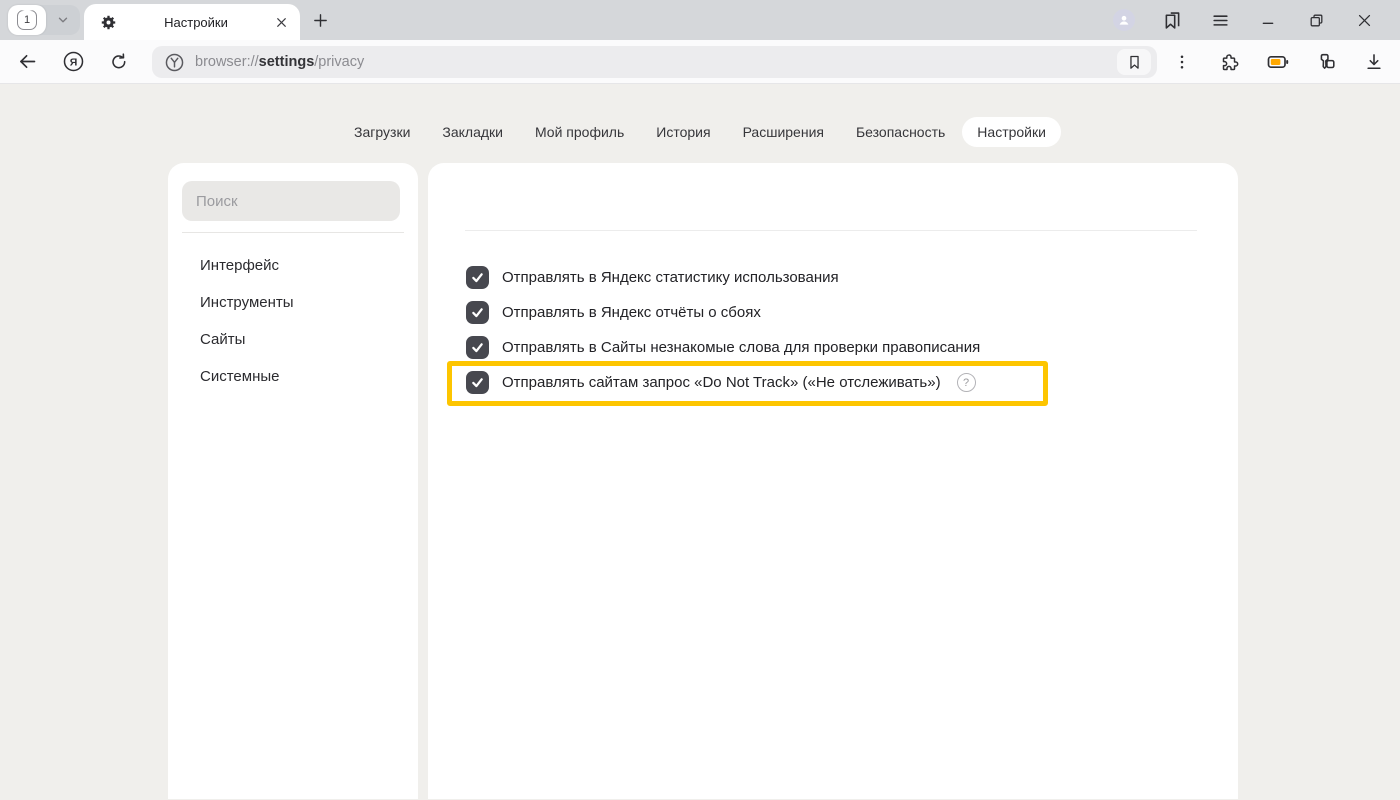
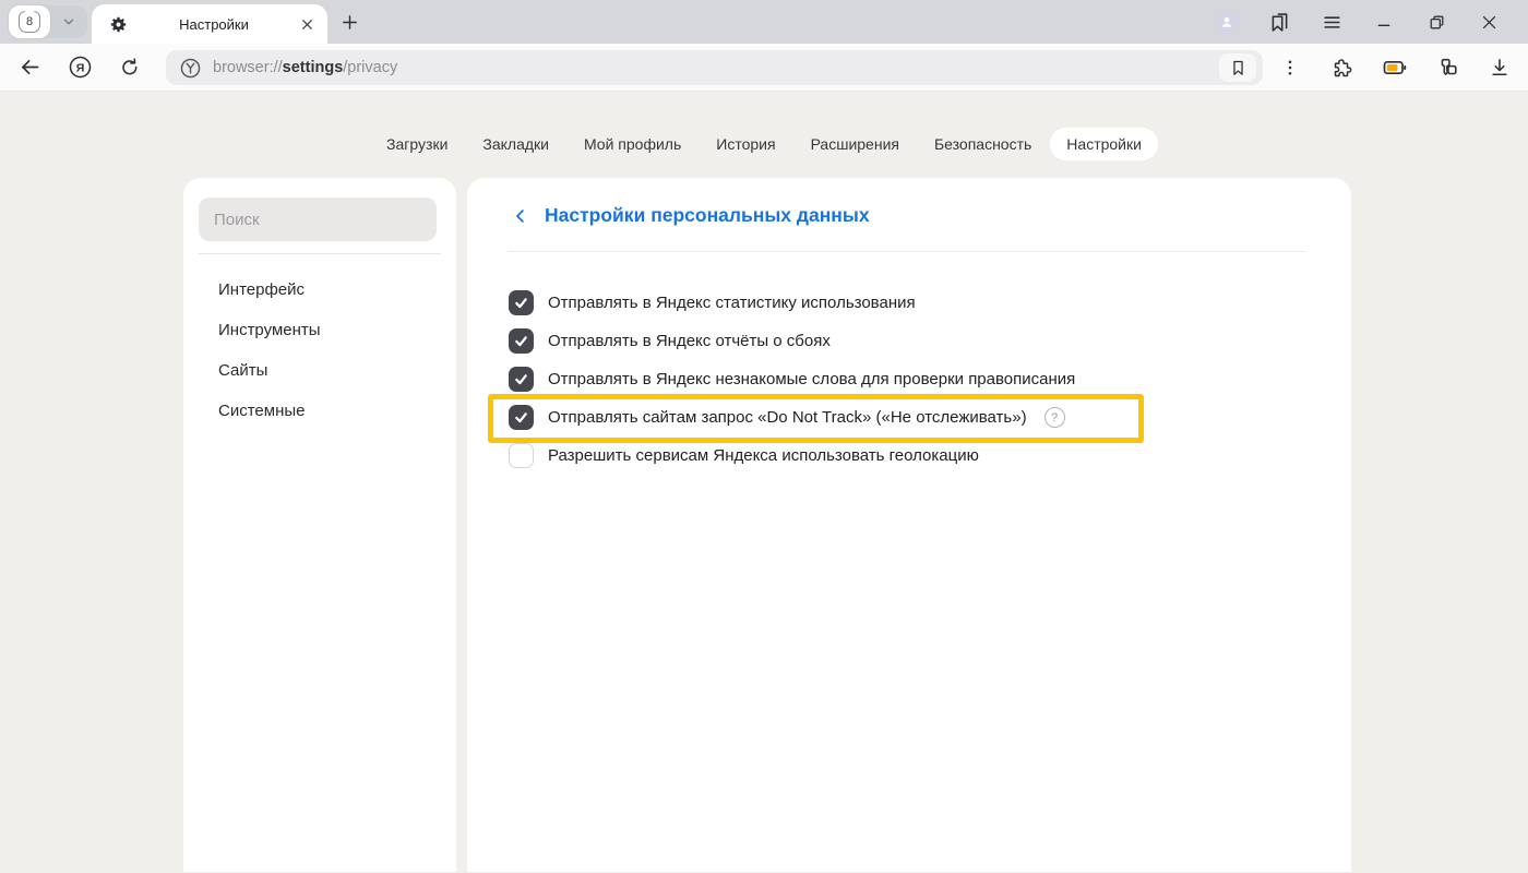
- 1
+ 8
  Настройки
  Я
  browser://settings/privacy
  Загрузки
  Закладки
  Мой профиль
  История
  Расширения
  Безопасность
  Настройки
  Поиск
  Интерфейс
  Инструменты
  Сайты
  Системные
+ Настройки персональных данных
  Отправлять в Яндекс статистику использования
  Отправлять в Яндекс отчёты о сбоях
- Отправлять в Сайты незнакомые слова для проверки правописания
+ Отправлять в Яндекс незнакомые слова для проверки правописания
  Отправлять сайтам запрос «Do Not Track» («Не отслеживать»)
  ?
+ Разрешить сервисам Яндекса использовать геолокацию
